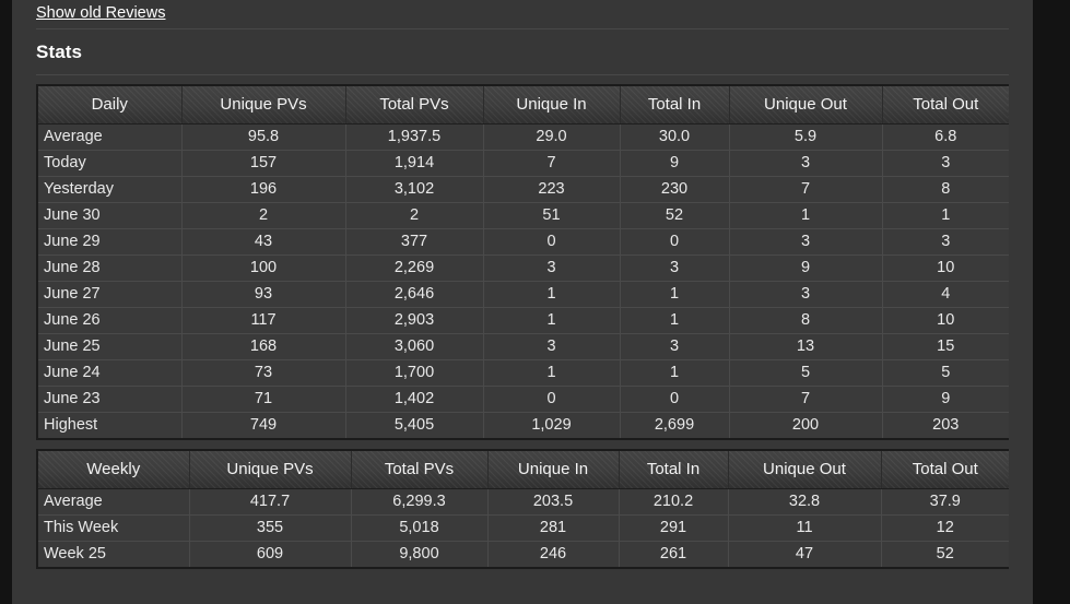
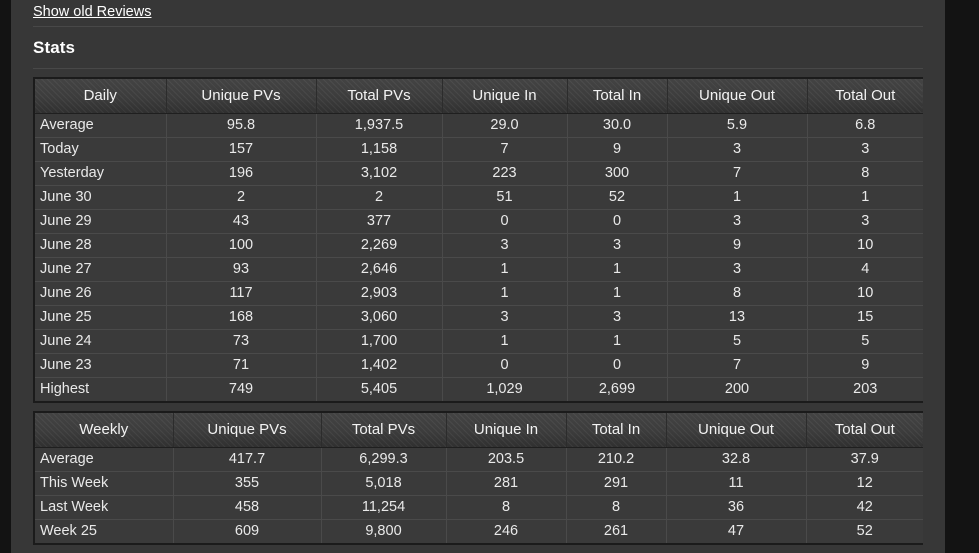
  Show old Reviews
  Stats
  Daily	Unique PVs	Total PVs	Unique In	Total In	Unique Out	Total Out
  Average	95.8	1,937.5	29.0	30.0	5.9	6.8
- Today	157	1,914	7	9	3	3
+ Today	157	1,158	7	9	3	3
- Yesterday	196	3,102	223	230	7	8
+ Yesterday	196	3,102	223	300	7	8
  June 30	2	2	51	52	1	1
  June 29	43	377	0	0	3	3
  June 28	100	2,269	3	3	9	10
  June 27	93	2,646	1	1	3	4
  June 26	117	2,903	1	1	8	10
  June 25	168	3,060	3	3	13	15
  June 24	73	1,700	1	1	5	5
  June 23	71	1,402	0	0	7	9
  Highest	749	5,405	1,029	2,699	200	203
  Weekly	Unique PVs	Total PVs	Unique In	Total In	Unique Out	Total Out
  Average	417.7	6,299.3	203.5	210.2	32.8	37.9
  This Week	355	5,018	281	291	11	12
+ Last Week	458	11,254	8	8	36	42
  Week 25	609	9,800	246	261	47	52
